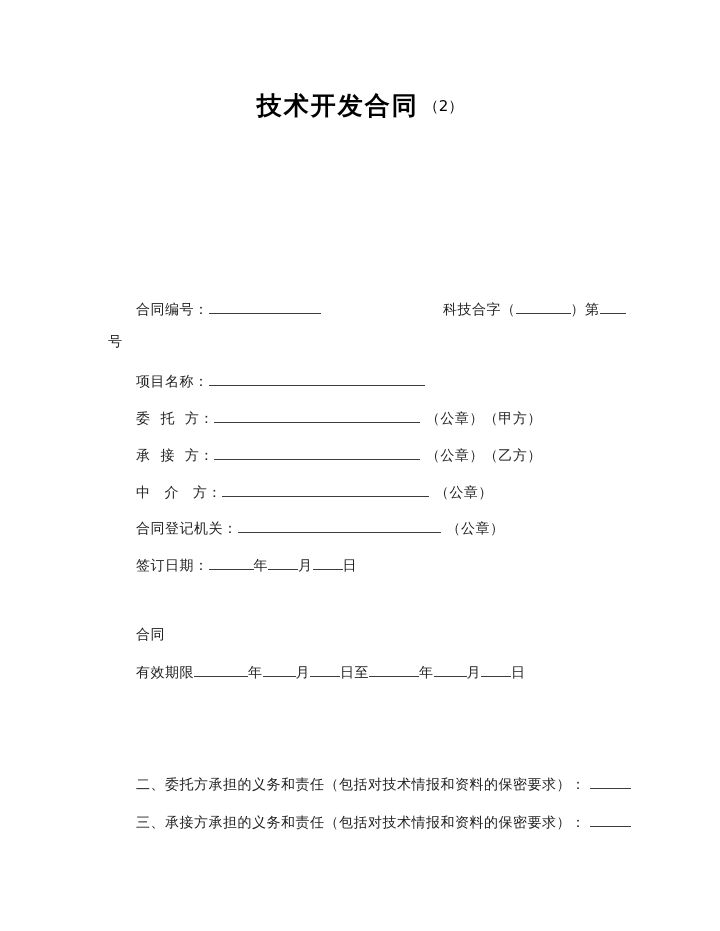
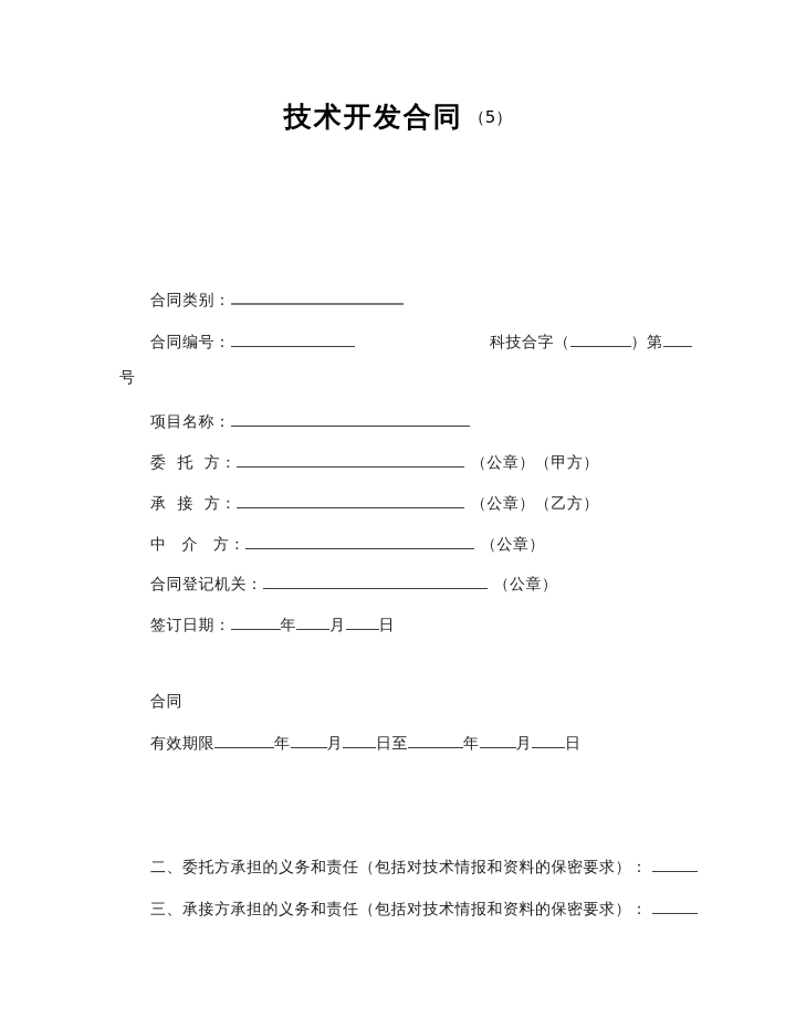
- 技术开发合同 （2）
+ 技术开发合同 （5）
+ 合同类别：
  合同编号：
  科技合字（ ）第
  号
  项目名称：
  委 托 方： （公章）（甲方）
  承 接 方： （公章）（乙方）
  中 介 方： （公章）
  合同登记机关： （公章）
  签订日期： 年 月 日
  合同
  有效期限 年 月 日至 年 月 日
  二、委托方承担的义务和责任（包括对技术情报和资料的保密要求）：
  三、承接方承担的义务和责任（包括对技术情报和资料的保密要求）：
